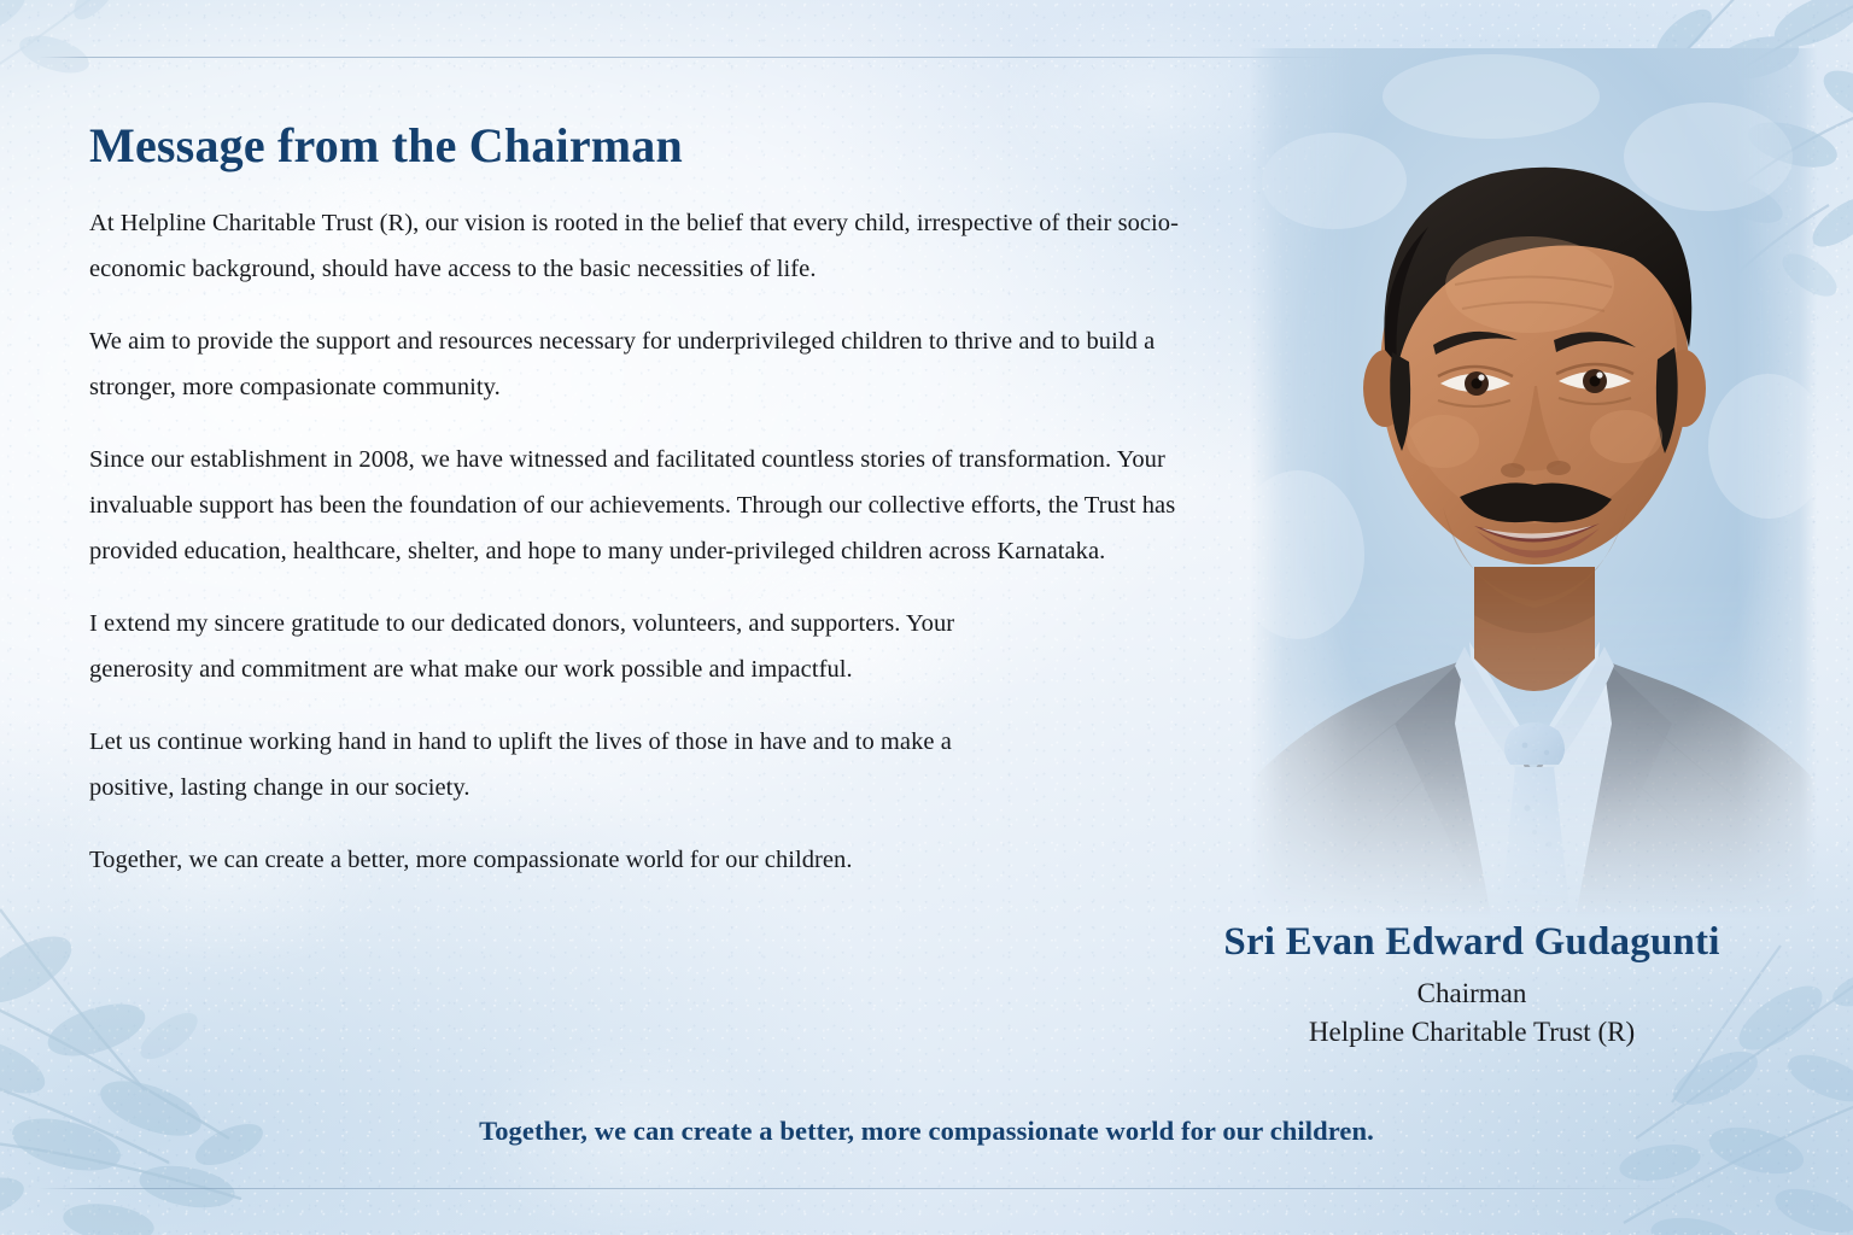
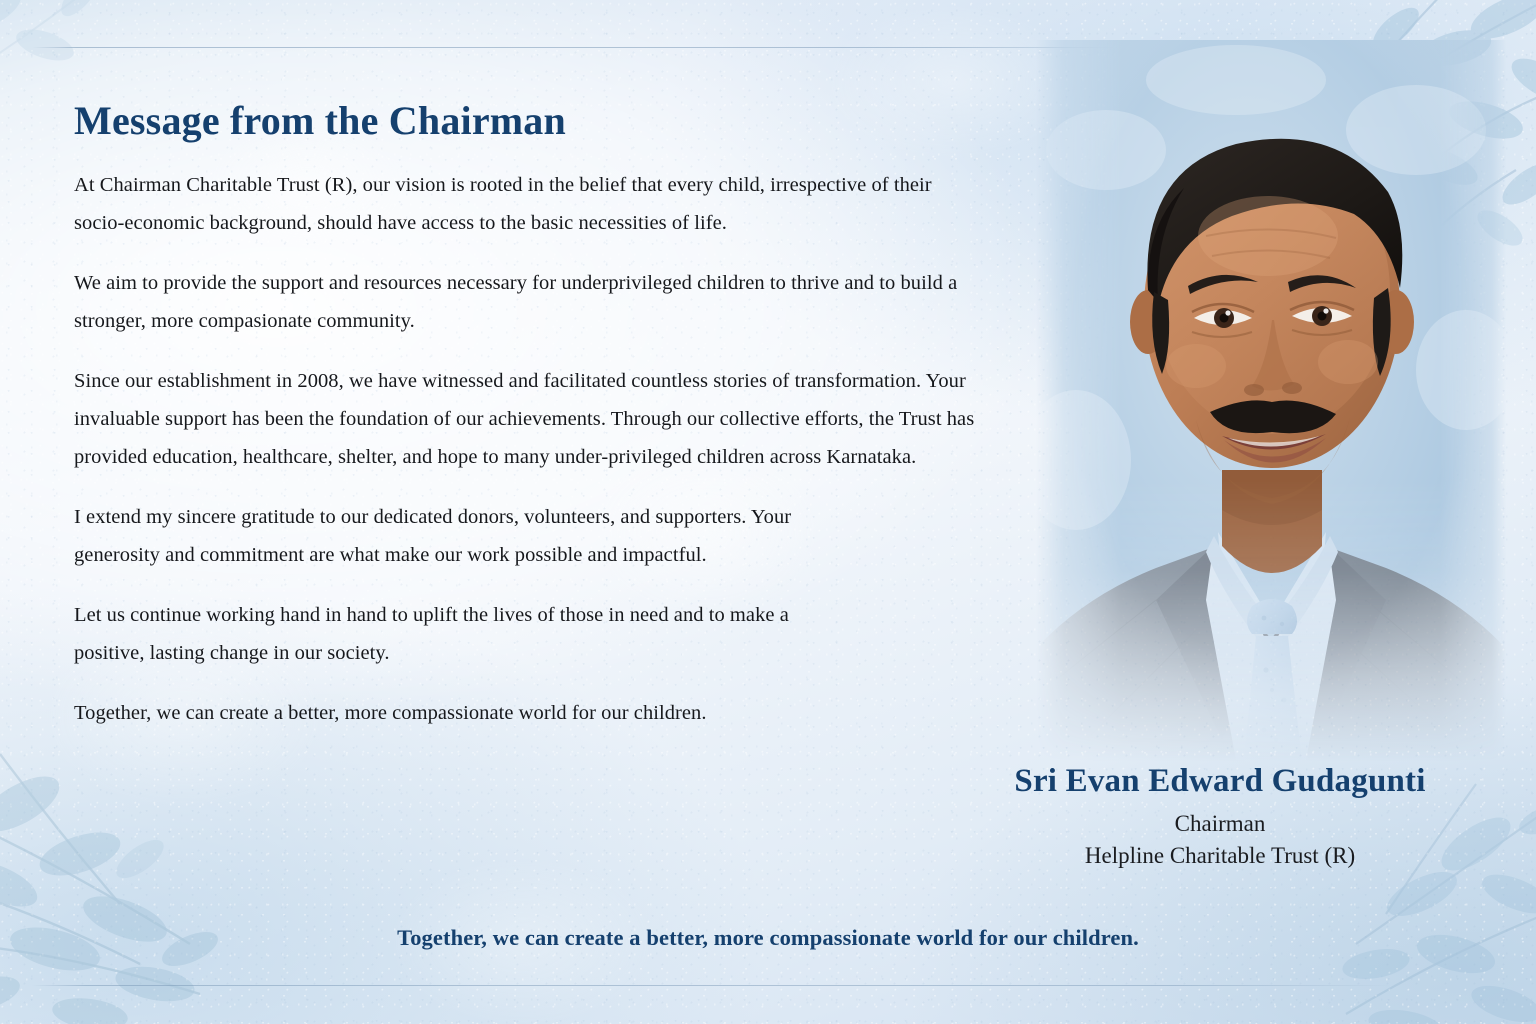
  Message from the Chairman
- At Helpline Charitable Trust (R), our vision is rooted in the belief that every child, irrespective of their socio-economic background, should have access to the basic necessities of life.
+ At Chairman Charitable Trust (R), our vision is rooted in the belief that every child, irrespective of their socio-economic background, should have access to the basic necessities of life.
  We aim to provide the support and resources necessary for underprivileged children to thrive and to build a stronger, more compasionate community.
  Since our establishment in 2008, we have witnessed and facilitated countless stories of transformation. Your invaluable support has been the foundation of our achievements. Through our collective efforts, the Trust has provided education, healthcare, shelter, and hope to many under-privileged children across Karnataka.
  I extend my sincere gratitude to our dedicated donors, volunteers, and supporters. Your generosity and commitment are what make our work possible and impactful.
- Let us continue working hand in hand to uplift the lives of those in have and to make a positive, lasting change in our society.
+ Let us continue working hand in hand to uplift the lives of those in need and to make a positive, lasting change in our society.
  Together, we can create a better, more compassionate world for our children.
  Sri Evan Edward Gudagunti
  Chairman
  Helpline Charitable Trust (R)
  Together, we can create a better, more compassionate world for our children.
